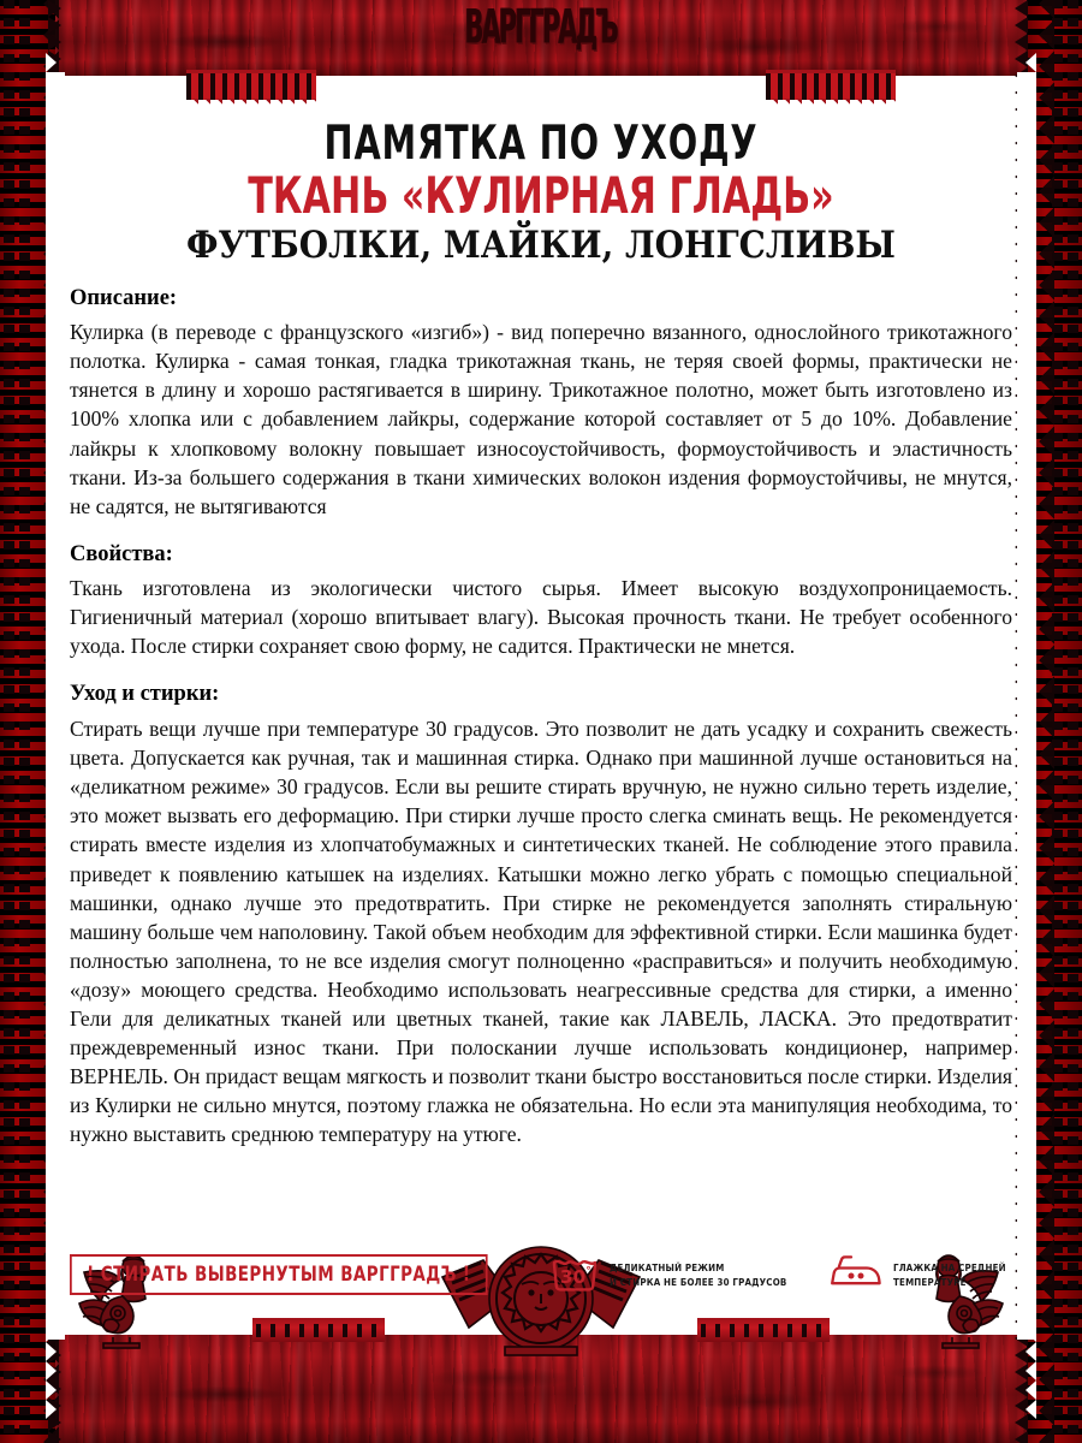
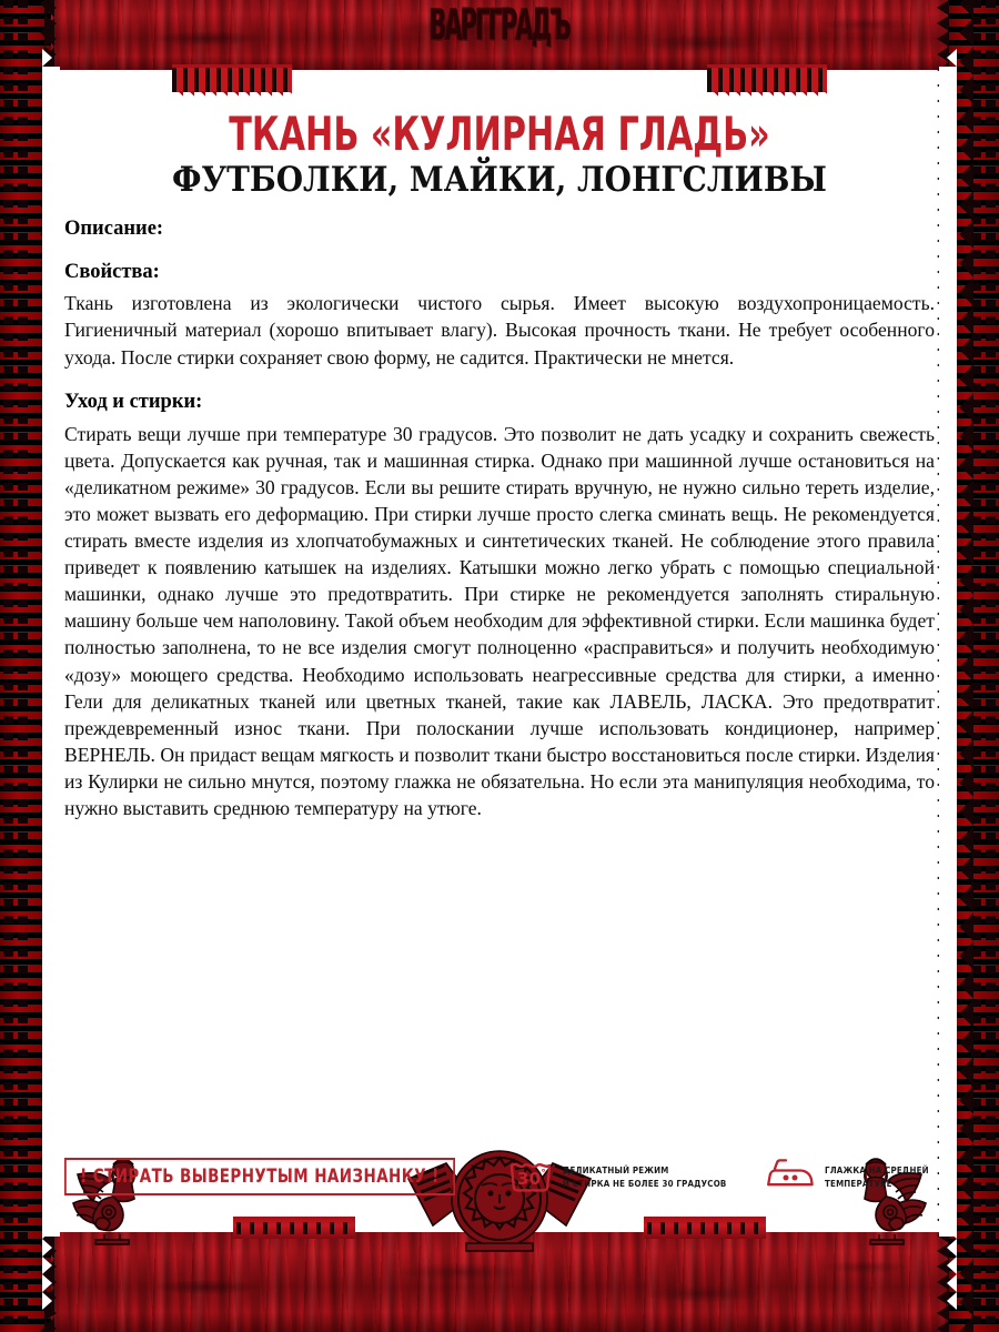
  ВАРГГРАДЪ
- ПАМЯТКА ПО УХОДУ
  ТКАНЬ «КУЛИРНАЯ ГЛАДЬ»
  ФУТБОЛКИ, МАЙКИ, ЛОНГСЛИВЫ
  Описание:
- Кулирка (в переводе с французского «изгиб») - вид поперечно вязанного, однослойного трикотажного полотка. Кулирка - самая тонкая, гладка трикотажная ткань, не теряя своей формы, практически не тянется в длину и хорошо растягивается в ширину. Трикотажное полотно, может быть изготовлено из 100% хлопка или с добавлением лайкры, содержание которой составляет от 5 до 10%. Добавление лайкры к хлопковому волокну повышает износоустойчивость, формоустойчивость и эластичность ткани. Из-за большего содержания в ткани химических волокон издения формоустойчивы, не мнутся, не садятся, не вытягиваются
  Свойства:
  Ткань изготовлена из экологически чистого сырья. Имеет высокую воздухопроницаемость. Гигиеничный материал (хорошо впитывает влагу). Высокая прочность ткани. Не требует особенного ухода. После стирки сохраняет свою форму, не садится. Практически не мнется.
  Уход и стирки:
  Стирать вещи лучше при температуре 30 градусов. Это позволит не дать усадку и сохранить свежесть цвета. Допускается как ручная, так и машинная стирка. Однако при машинной лучше остановиться на «деликатном режиме» 30 градусов. Если вы решите стирать вручную, не нужно сильно тереть изделие, это может вызвать его деформацию. При стирки лучше просто слегка сминать вещь. Не рекомендуется стирать вместе изделия из хлопчатобумажных и синтетических тканей. Не соблюдение этого правила приведет к появлению катышек на изделиях. Катышки можно легко убрать с помощью специальной машинки, однако лучше это предотвратить. При стирке не рекомендуется заполнять стиральную машину больше чем наполовину. Такой объем необходим для эффективной стирки. Если машинка будет полностью заполнена, то не все изделия смогут полноценно «расправиться» и получить необходимую «дозу» моющего средства. Необходимо использовать неагрессивные средства для стирки, а именно Гели для деликатных тканей или цветных тканей, такие как ЛАВЕЛЬ, ЛАСКА. Это предотвратит преждевременный износ ткани. При полоскании лучше использовать кондиционер, например ВЕРНЕЛЬ. Он придаст вещам мягкость и позволит ткани быстро восстановиться после стирки. Изделия из Кулирки не сильно мнутся, поэтому глажка не обязательна. Но если эта манипуляция необходима, то нужно выставить среднюю температуру на утюге.
- ! СТИРАТЬ ВЫВЕРНУТЫМ ВАРГГРАДЪ !
+ ! СТИРАТЬ ВЫВЕРНУТЫМ НАИЗНАНКУ !
  30
  °
  ДЕЛИКАТНЫЙ РЕЖИМ
  И СТИРКА НЕ БОЛЕЕ 30 ГРАДУСОВ
  ГЛАЖКА НА СРЕДНЕЙ
  ТЕМПЕРАТУРЕ
